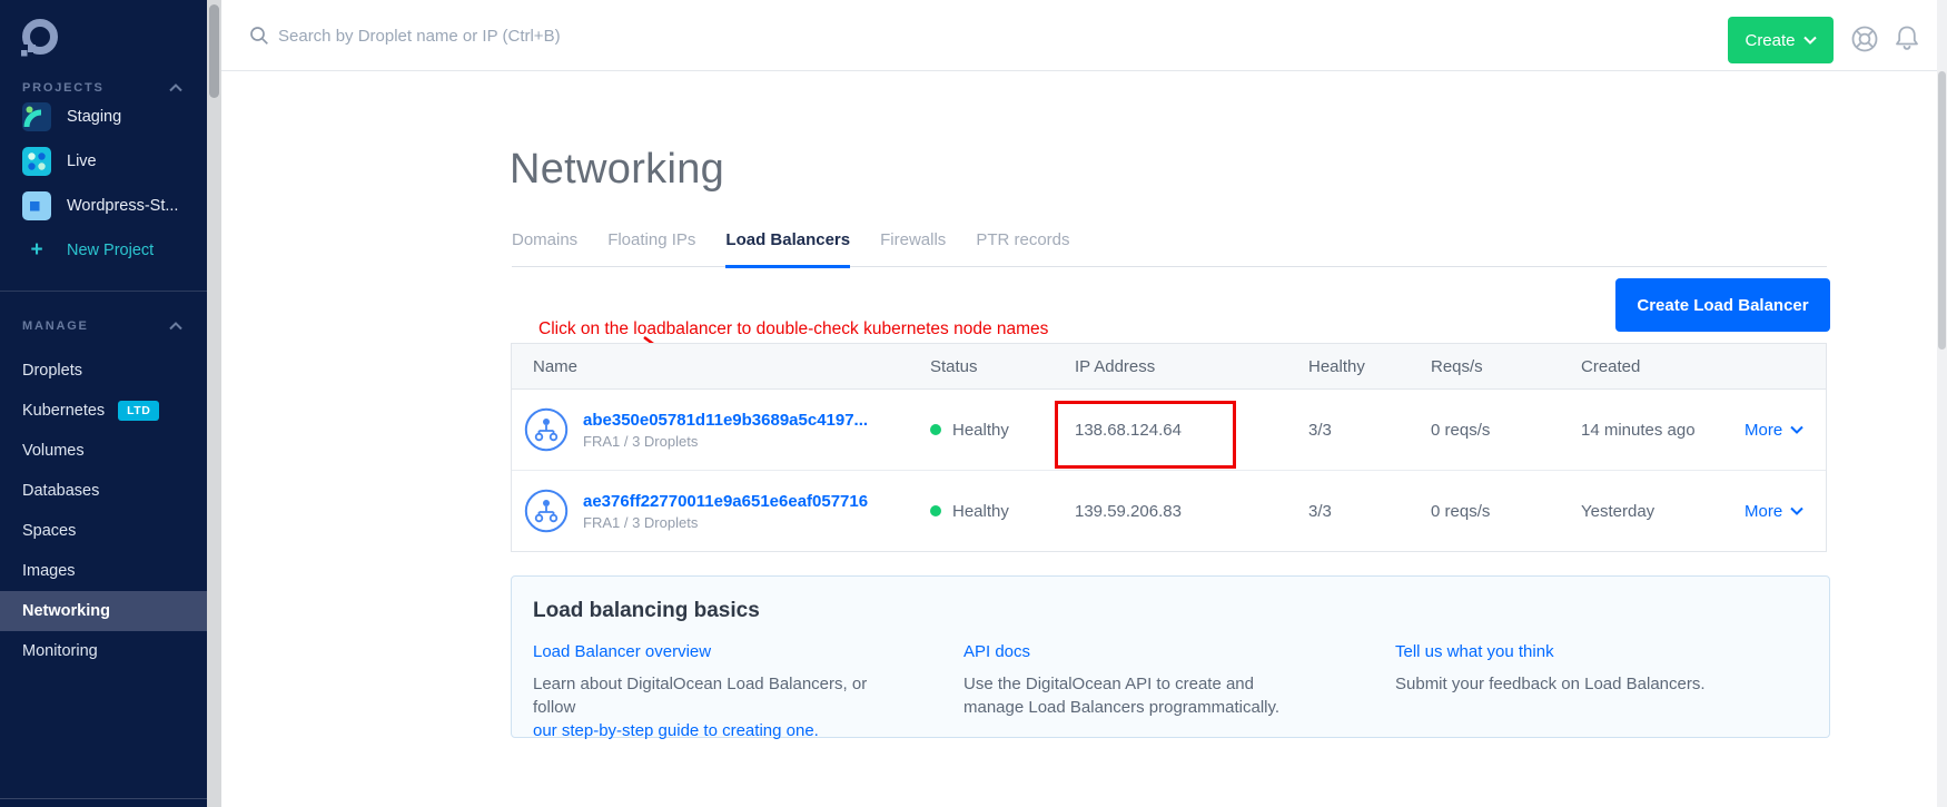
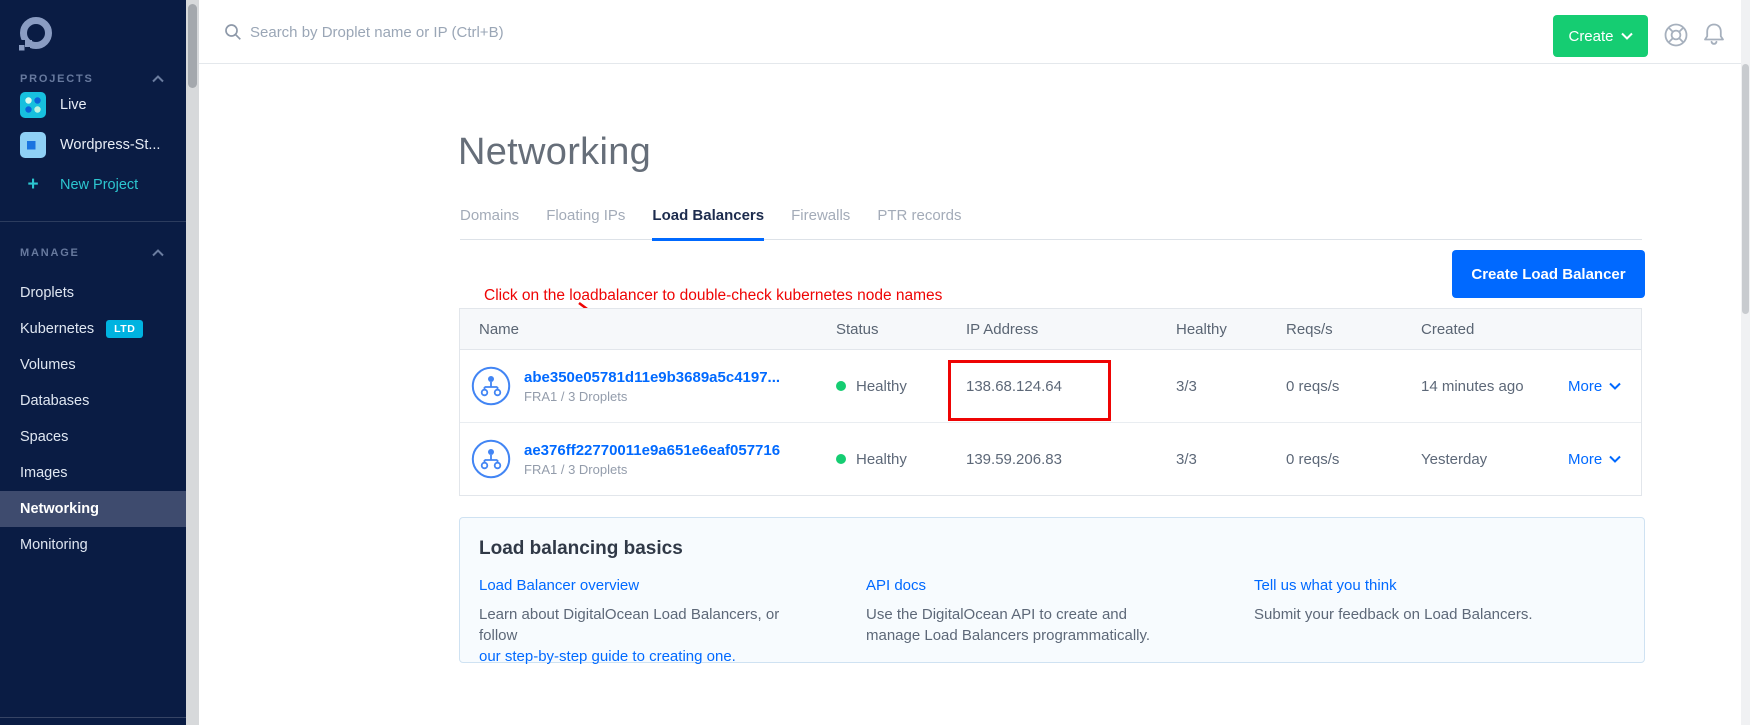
  PROJECTS
- Staging
  Live
  Wordpress-St...
  +
  New Project
  MANAGE
  Droplets
  Kubernetes
  LTD
  Volumes
  Databases
  Spaces
  Images
  Networking
  Monitoring
  Search by Droplet name or IP (Ctrl+B)
  Create
  Networking
  Domains
  Floating IPs
  Load Balancers
  Firewalls
  PTR records
  Click on the loadbalancer to double-check kubernetes node names
  Create Load Balancer
  Name
  Status
  IP Address
  Healthy
  Reqs/s
  Created
  abe350e05781d11e9b3689a5c4197...
  FRA1 / 3 Droplets
  Healthy
  138.68.124.64
  3/3
  0 reqs/s
  14 minutes ago
  More
  ae376ff22770011e9a651e6eaf057716
  FRA1 / 3 Droplets
  Healthy
  139.59.206.83
  3/3
  0 reqs/s
  Yesterday
  More
  Load balancing basics
  Load Balancer overview
  Learn about DigitalOcean Load Balancers, or follow
  our step-by-step guide to creating one.
  API docs
  Use the DigitalOcean API to create and manage Load Balancers programmatically.
  Tell us what you think
  Submit your feedback on Load Balancers.
